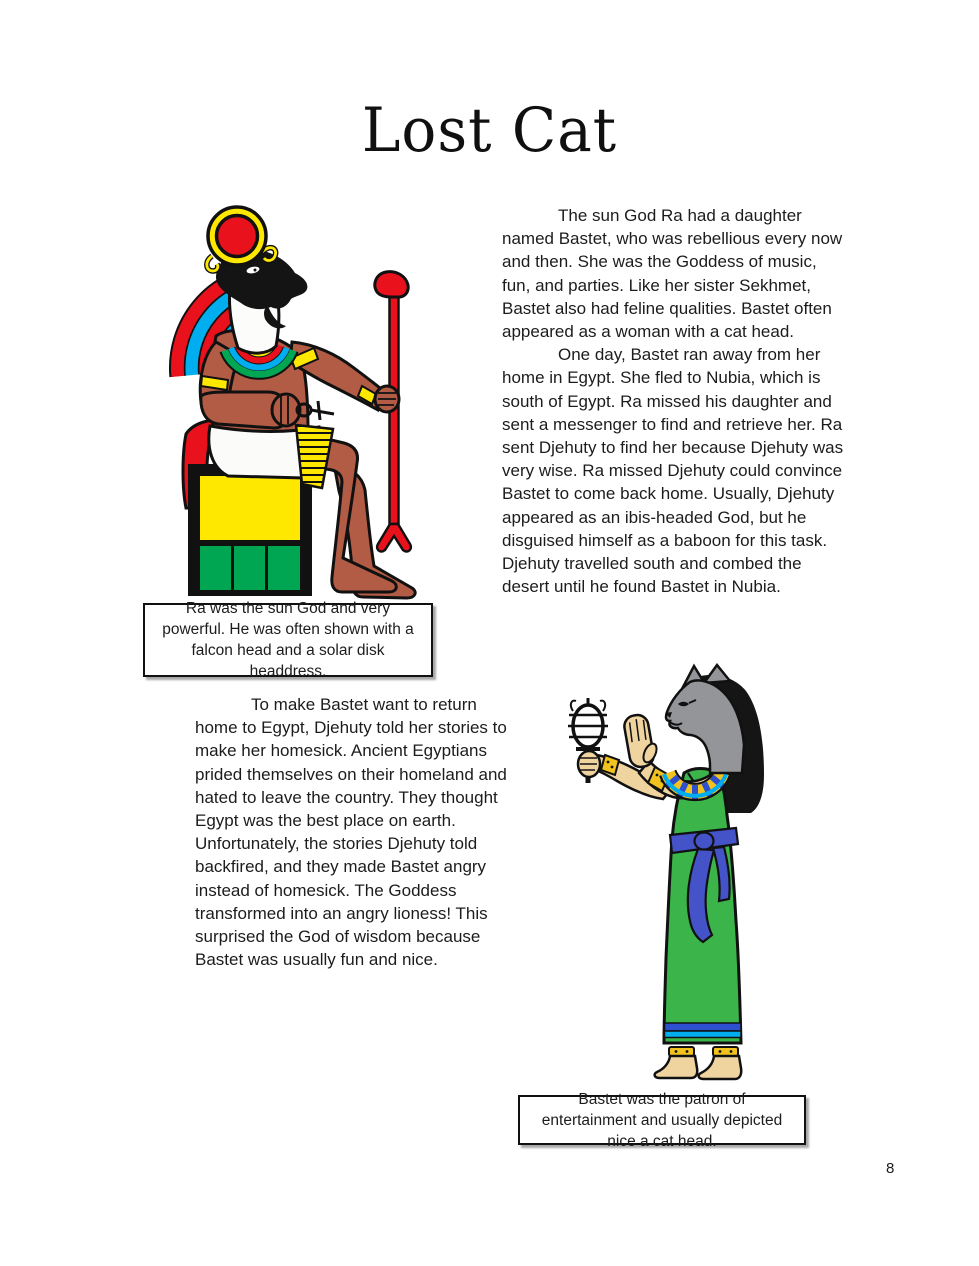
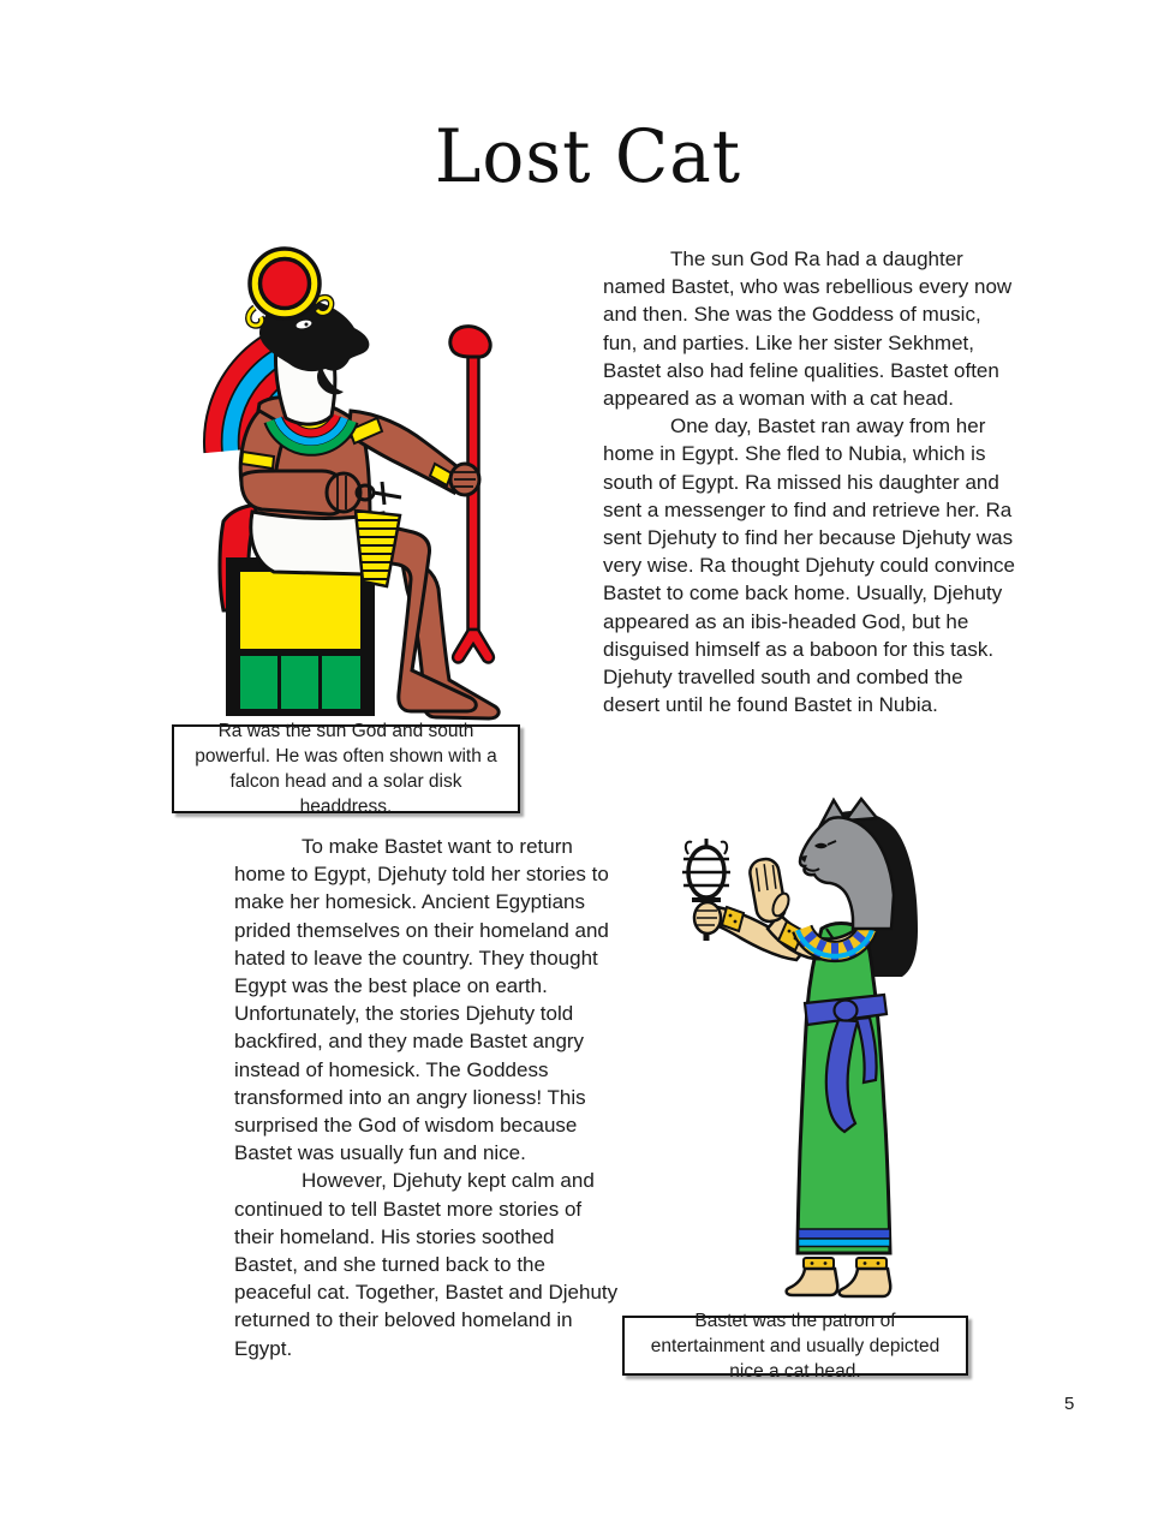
  Lost Cat
- Ra was the sun God and very powerful. He was often shown with a falcon head and a solar disk headdress.
+ Ra was the sun God and south powerful. He was often shown with a falcon head and a solar disk headdress.
  The sun God Ra had a daughter named Bastet, who was rebellious every now and then. She was the Goddess of music, fun, and parties. Like her sister Sekhmet, Bastet also had feline qualities. Bastet often appeared as a woman with a cat head.
- One day, Bastet ran away from her home in Egypt. She fled to Nubia, which is south of Egypt. Ra missed his daughter and sent a messenger to find and retrieve her. Ra sent Djehuty to find her because Djehuty was very wise. Ra missed Djehuty could convince Bastet to come back home. Usually, Djehuty appeared as an ibis-headed God, but he disguised himself as a baboon for this task. Djehuty travelled south and combed the desert until he found Bastet in Nubia.
+ One day, Bastet ran away from her home in Egypt. She fled to Nubia, which is south of Egypt. Ra missed his daughter and sent a messenger to find and retrieve her. Ra sent Djehuty to find her because Djehuty was very wise. Ra thought Djehuty could convince Bastet to come back home. Usually, Djehuty appeared as an ibis-headed God, but he disguised himself as a baboon for this task. Djehuty travelled south and combed the desert until he found Bastet in Nubia.
  To make Bastet want to return home to Egypt, Djehuty told her stories to make her homesick. Ancient Egyptians prided themselves on their homeland and hated to leave the country. They thought Egypt was the best place on earth. Unfortunately, the stories Djehuty told backfired, and they made Bastet angry instead of homesick. The Goddess transformed into an angry lioness! This surprised the God of wisdom because Bastet was usually fun and nice.
+ However, Djehuty kept calm and continued to tell Bastet more stories of their homeland. His stories soothed Bastet, and she turned back to the peaceful cat. Together, Bastet and Djehuty returned to their beloved homeland in Egypt.
  Bastet was the patron of entertainment and usually depicted nice a cat head.
- 8
+ 5
